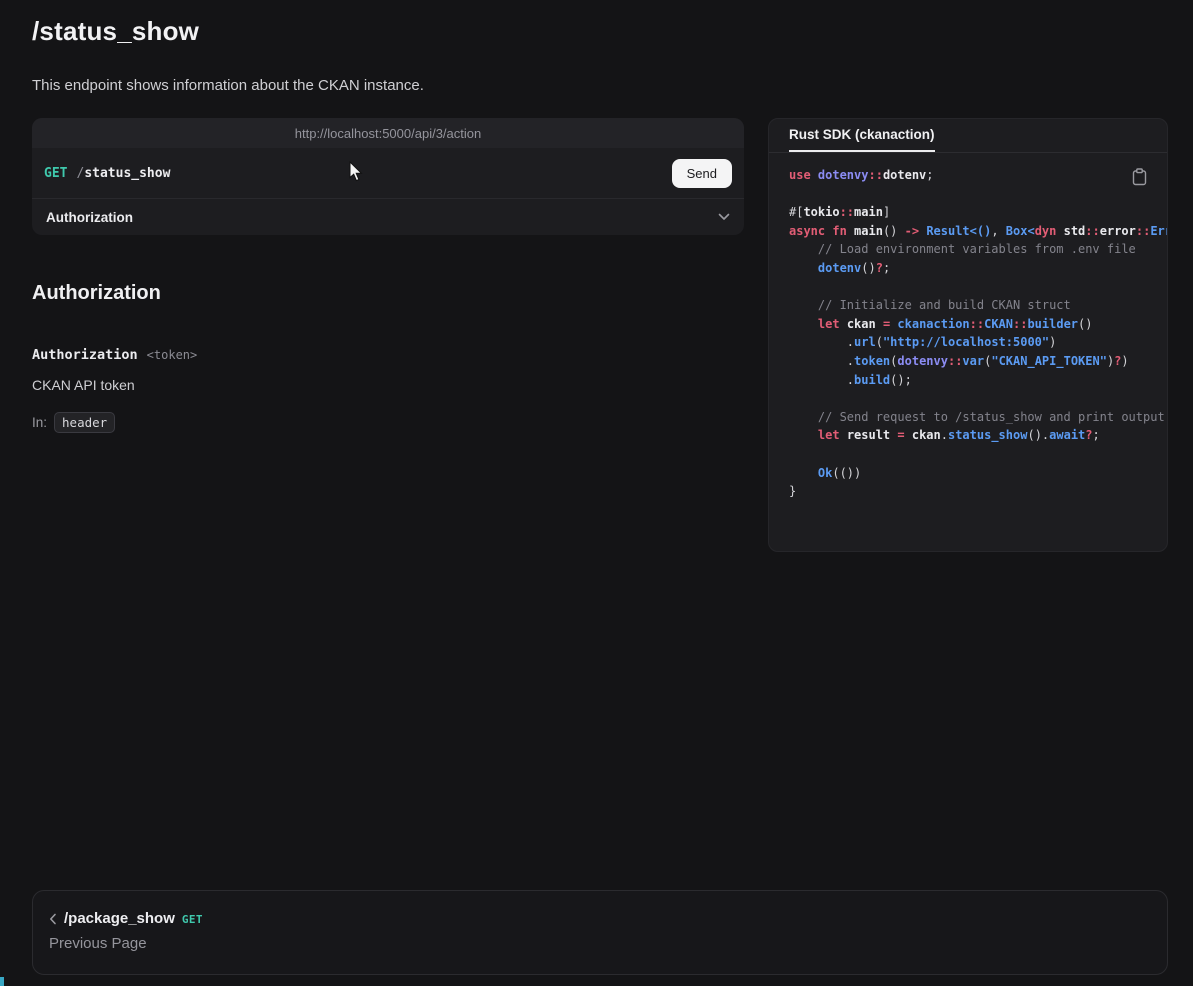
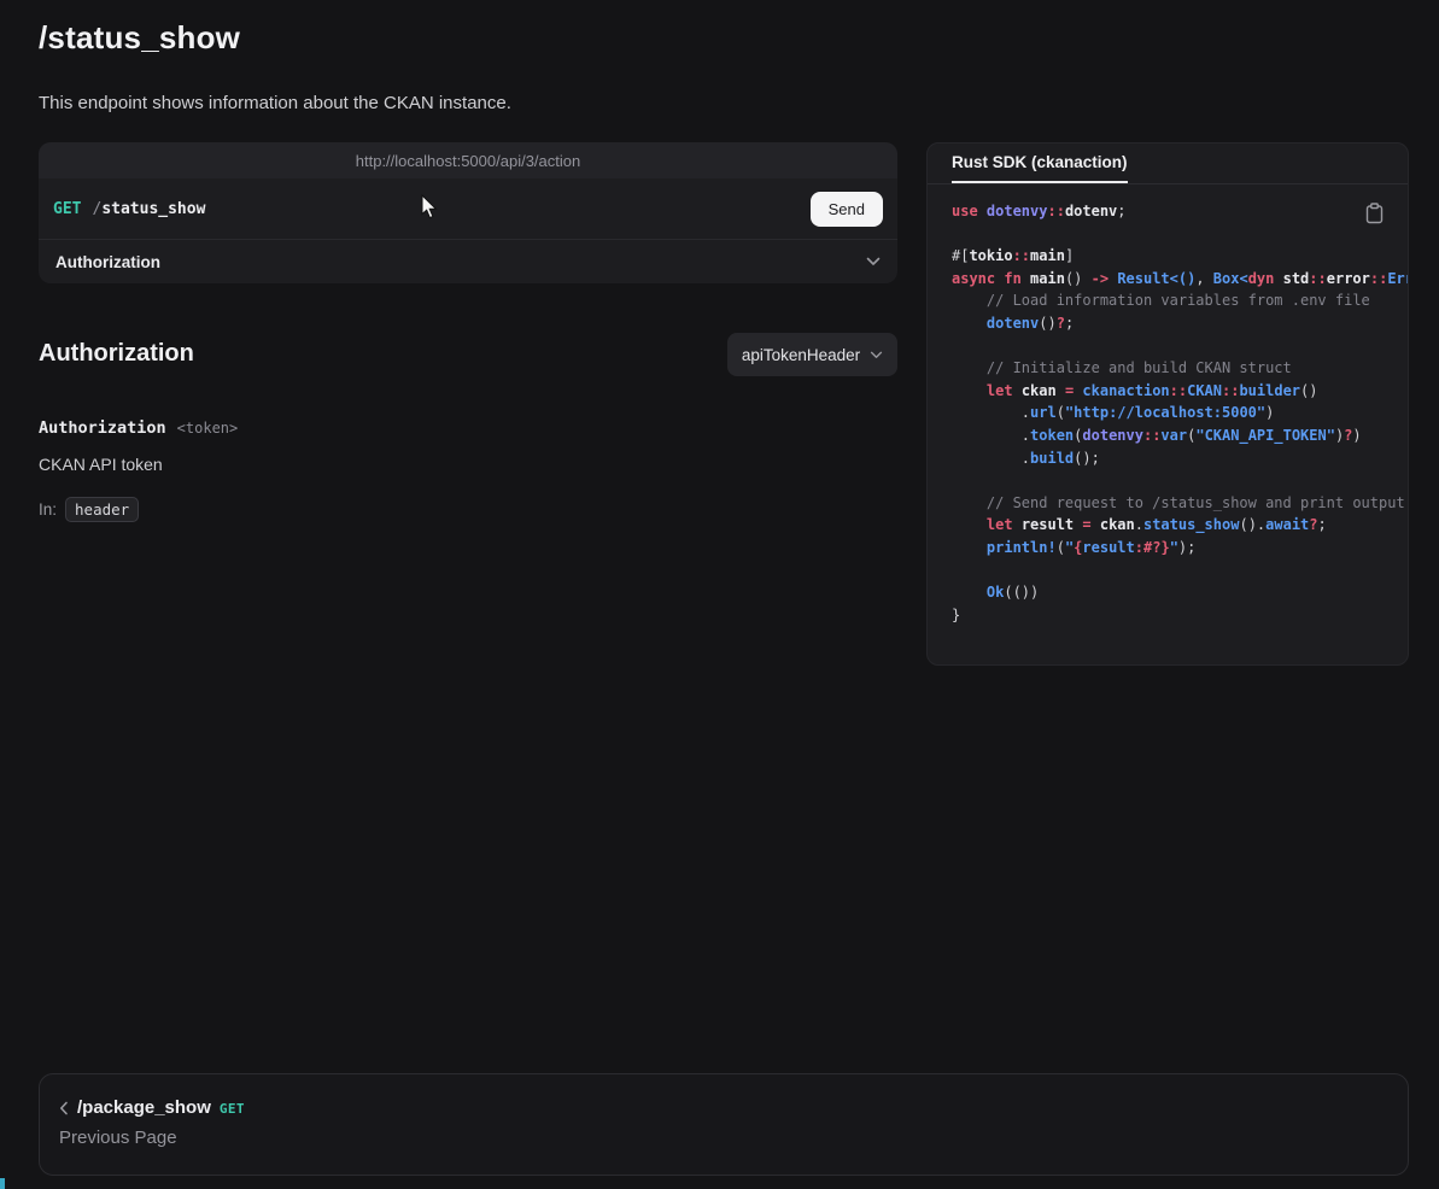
  /status_show
  This endpoint shows information about the CKAN instance.
  http://localhost:5000/api/3/action
  GET
  /status_show
  Send
  Authorization
  Authorization
+ apiTokenHeader
  Authorization
  <token>
  CKAN API token
  In:
  header
  Rust SDK (ckanaction)
  use dotenvy::dotenv;
  #[tokio::main]
  async fn main() -> Result<(), Box<dyn std::error::Er
- // Load environment variables from .env file
+ // Load information variables from .env file
  dotenv()?;
  // Initialize and build CKAN struct
  let ckan = ckanaction::CKAN::builder()
  .url("http://localhost:5000")
  .token(dotenvy::var("CKAN_API_TOKEN")?)
  .build();
  // Send request to /status_show and print output
  let result = ckan.status_show().await?;
+ println!("{result:#?}");
  Ok(())
  }
  /package_show
  GET
  Previous Page
